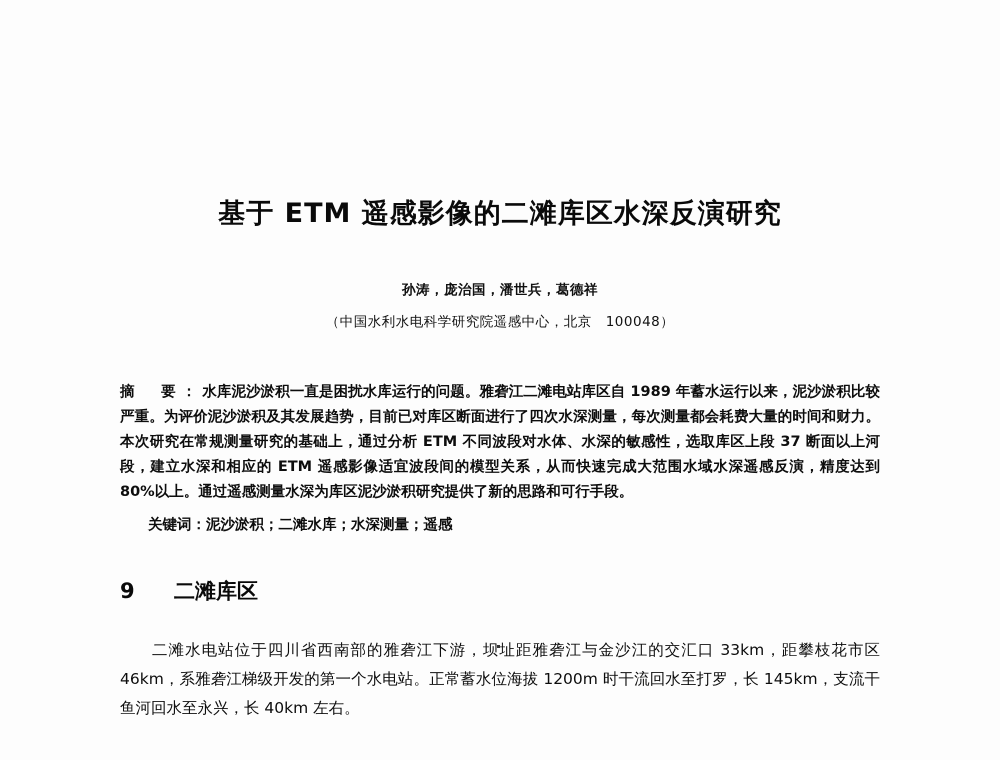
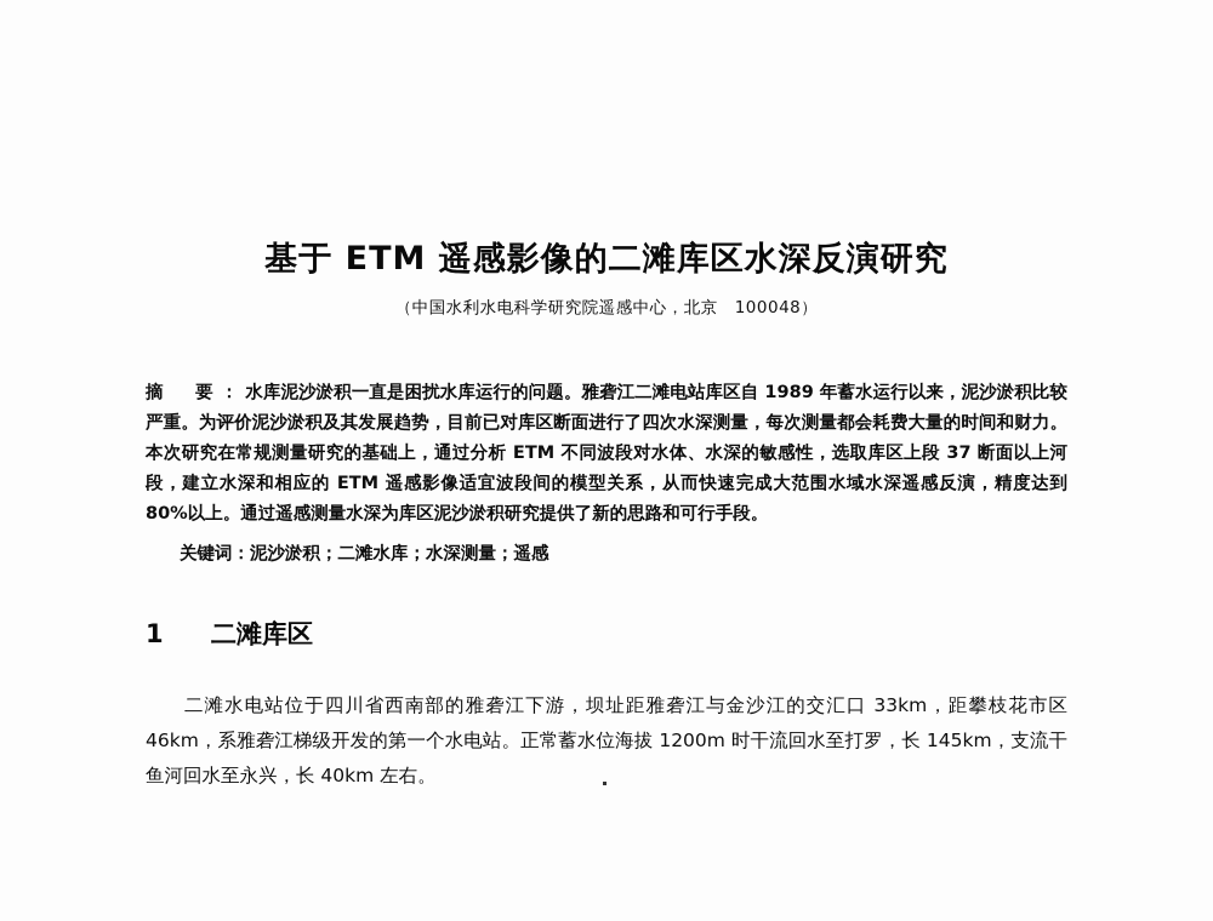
  基于 ETM 遥感影像的二滩库区水深反演研究
- 孙涛，庞治国，潘世兵，葛德祥
  （中国水利水电科学研究院遥感中心，北京 100048）
  摘 要：水库泥沙淤积一直是困扰水库运行的问题。雅砻江二滩电站库区自 1989 年蓄水运行以来，泥沙淤积比较严重。为评价泥沙淤积及其发展趋势，目前已对库区断面进行了四次水深测量，每次测量都会耗费大量的时间和财力。本次研究在常规测量研究的基础上，通过分析 ETM 不同波段对水体、水深的敏感性，选取库区上段 37 断面以上河段，建立水深和相应的 ETM 遥感影像适宜波段间的模型关系，从而快速完成大范围水域水深遥感反演，精度达到 80%以上。通过遥感测量水深为库区泥沙淤积研究提供了新的思路和可行手段。
  关键词：泥沙淤积；二滩水库；水深测量；遥感
- 9 二滩库区
+ 1 二滩库区
  二滩水电站位于四川省西南部的雅砻江下游，坝址距雅砻江与金沙江的交汇口 33km，距攀枝花市区 46km，系雅砻江梯级开发的第一个水电站。正常蓄水位海拔 1200m 时干流回水至打罗，长 145km，支流干鱼河回水至永兴，长 40km 左右。
